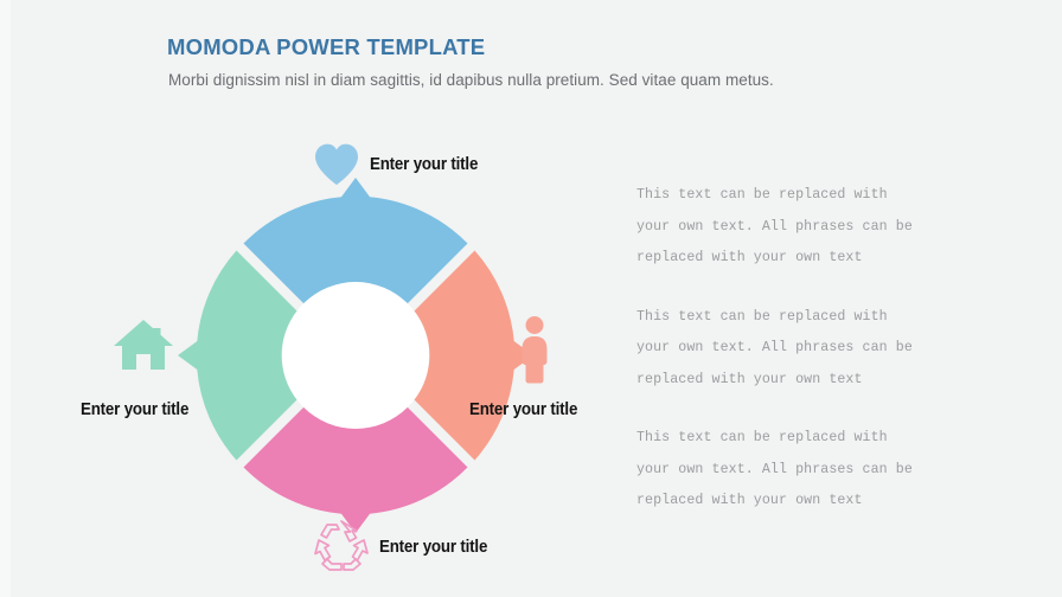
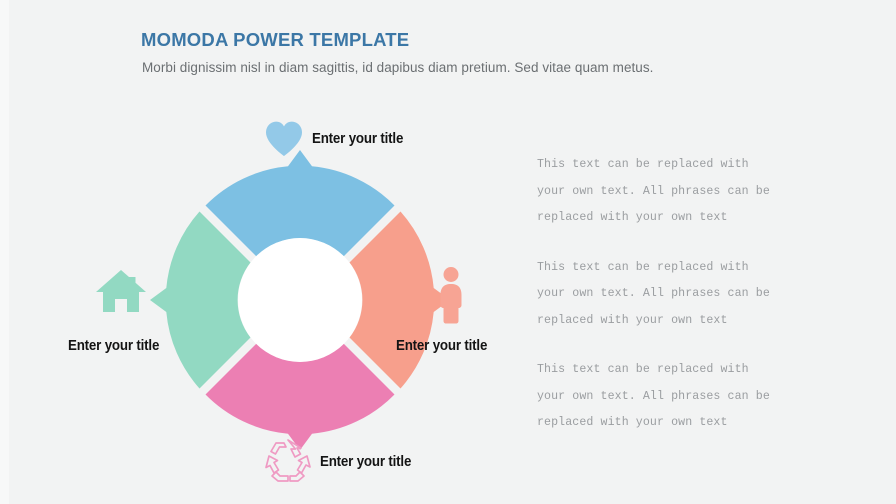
  MOMODA POWER TEMPLATE
- Morbi dignissim nisl in diam sagittis, id dapibus nulla pretium. Sed vitae quam metus.
+ Morbi dignissim nisl in diam sagittis, id dapibus diam pretium. Sed vitae quam metus.
  Enter your title
  Enter your title
  Enter your title
  Enter your title
  This text can be replaced with your own text. All phrases can be replaced with your own text
  This text can be replaced with your own text. All phrases can be replaced with your own text
  This text can be replaced with your own text. All phrases can be replaced with your own text
